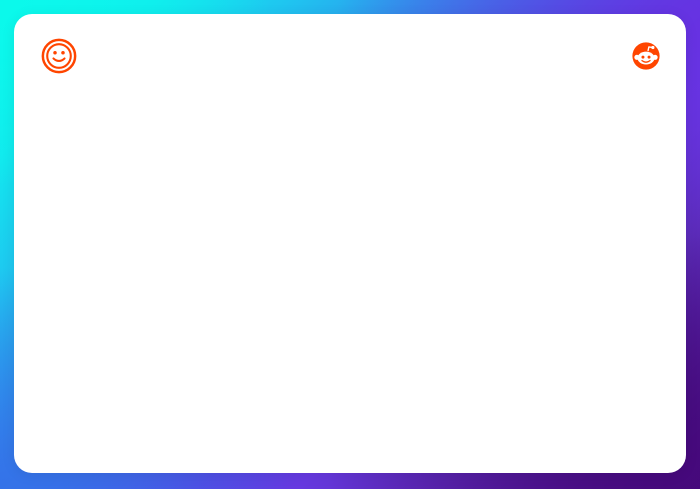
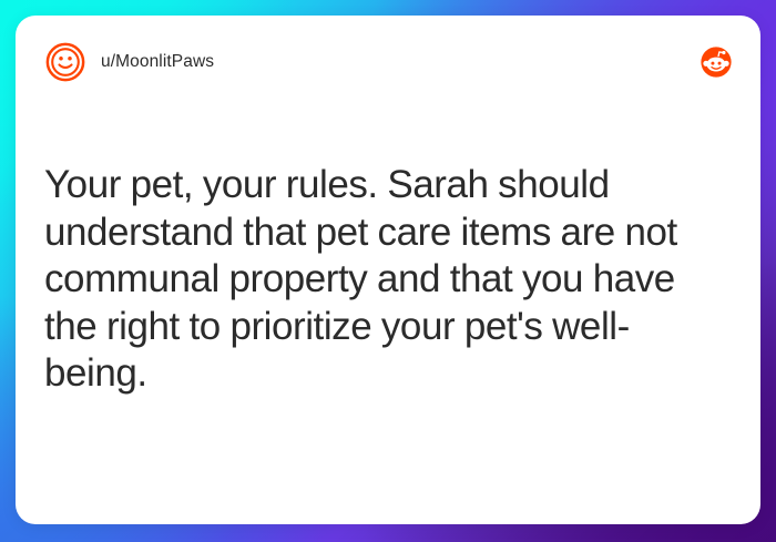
+ u/MoonlitPaws
+ Your pet, your rules. Sarah should understand that pet care items are not communal property and that you have the right to prioritize your pet's well-being.
